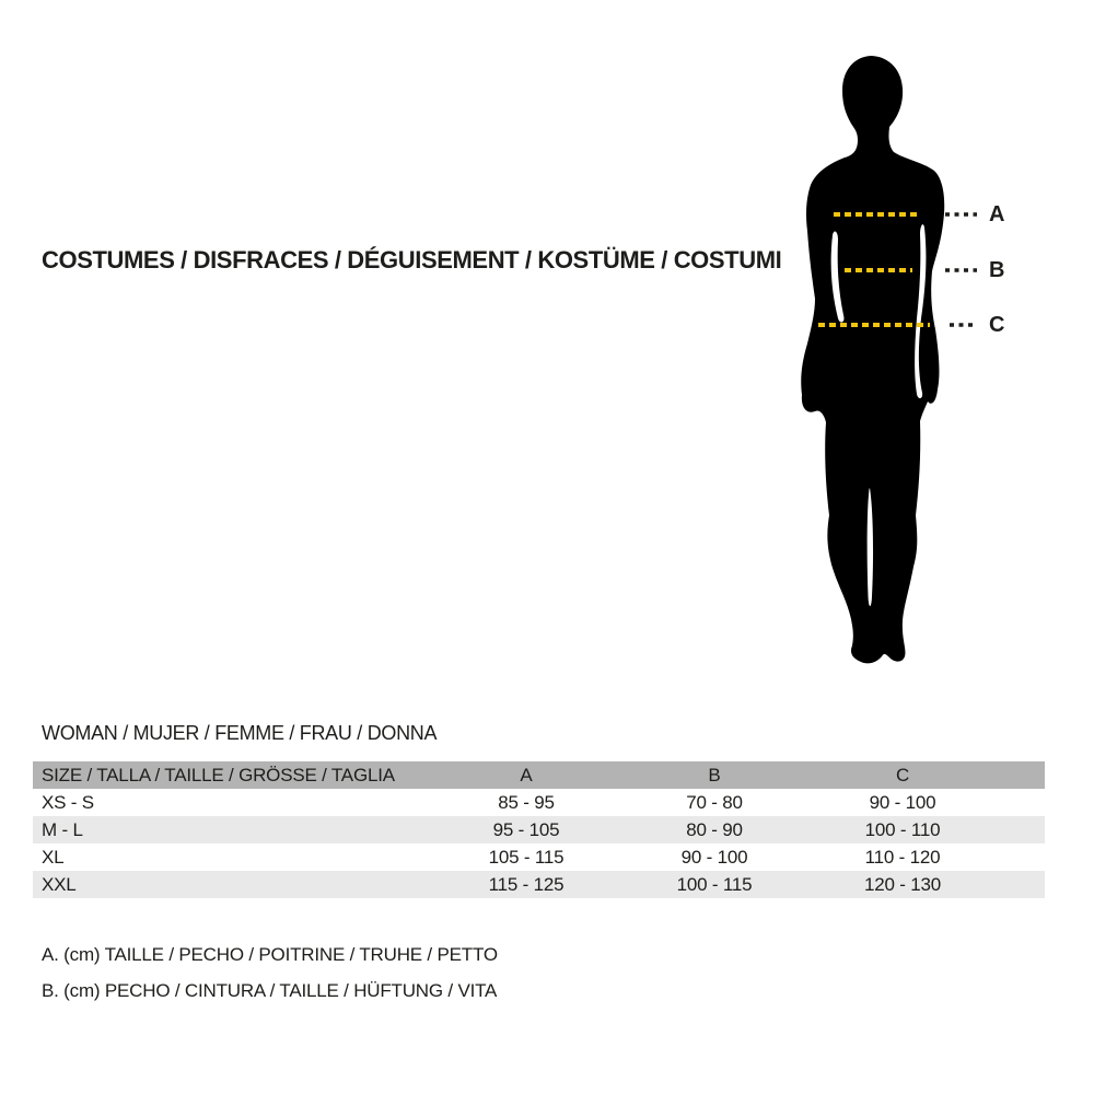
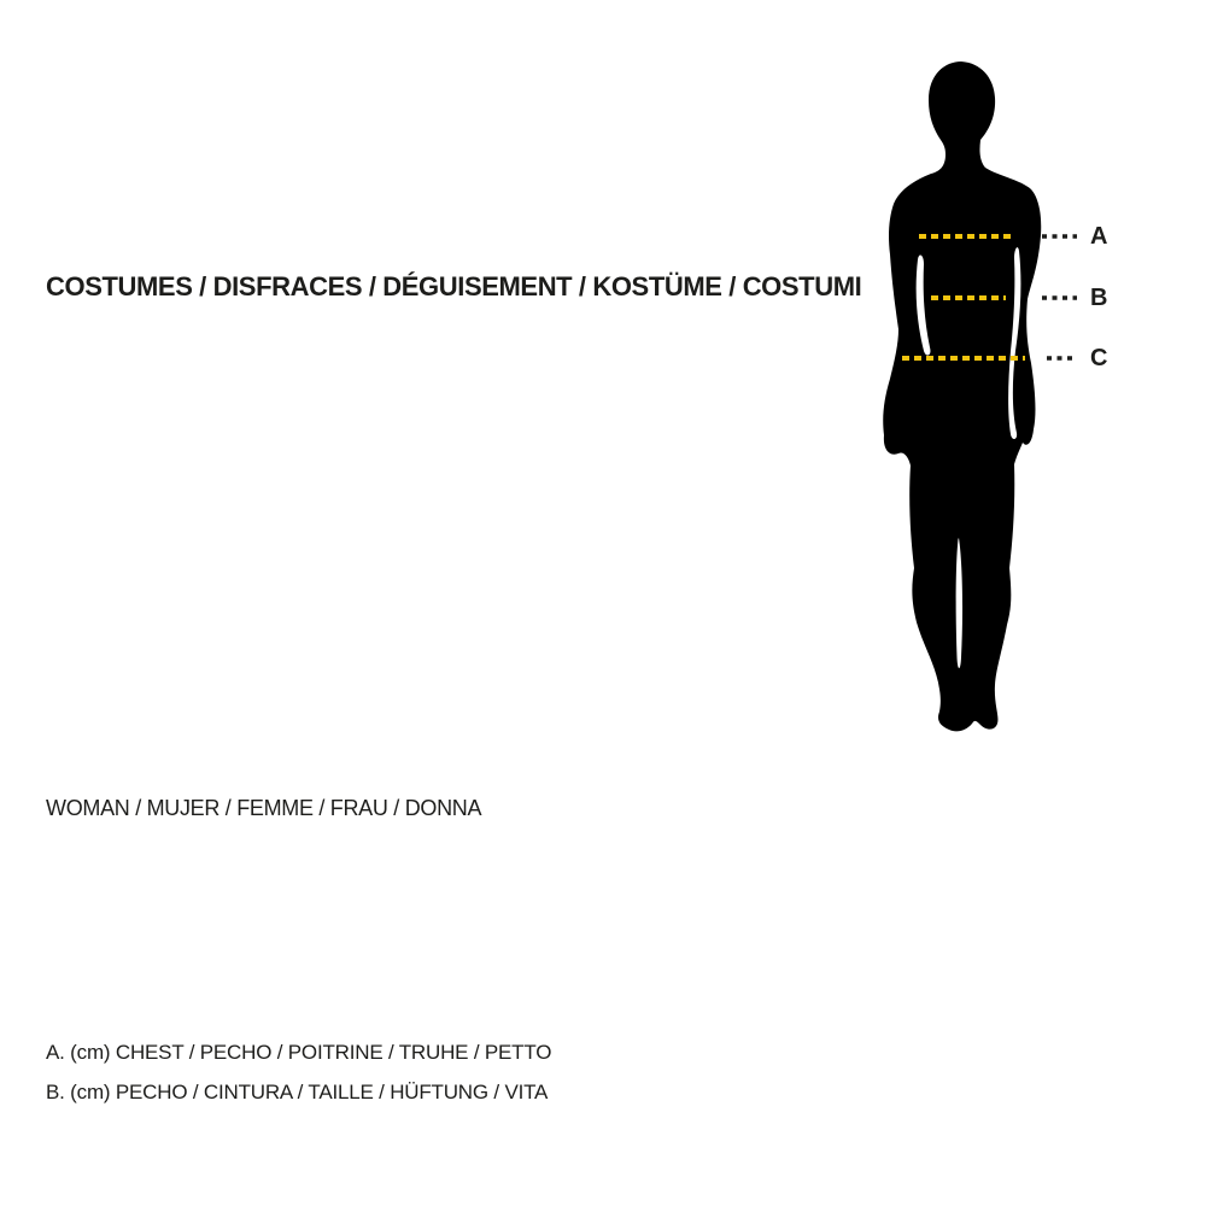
  COSTUMES / DISFRACES / DÉGUISEMENT / KOSTÜME / COSTUMI
  A
  B
  C
  WOMAN / MUJER / FEMME / FRAU / DONNA
- SIZE / TALLA / TAILLE / GRÖSSE / TAGLIA	A	B	C
- XS - S	85 - 95	70 - 80	90 - 100
- M - L	95 - 105	80 - 90	100 - 110
- XL	105 - 115	90 - 100	110 - 120
- XXL	115 - 125	100 - 115	120 - 130
- A. (cm) TAILLE / PECHO / POITRINE / TRUHE / PETTO
+ A. (cm) CHEST / PECHO / POITRINE / TRUHE / PETTO
  B. (cm) PECHO / CINTURA / TAILLE / HÜFTUNG / VITA
